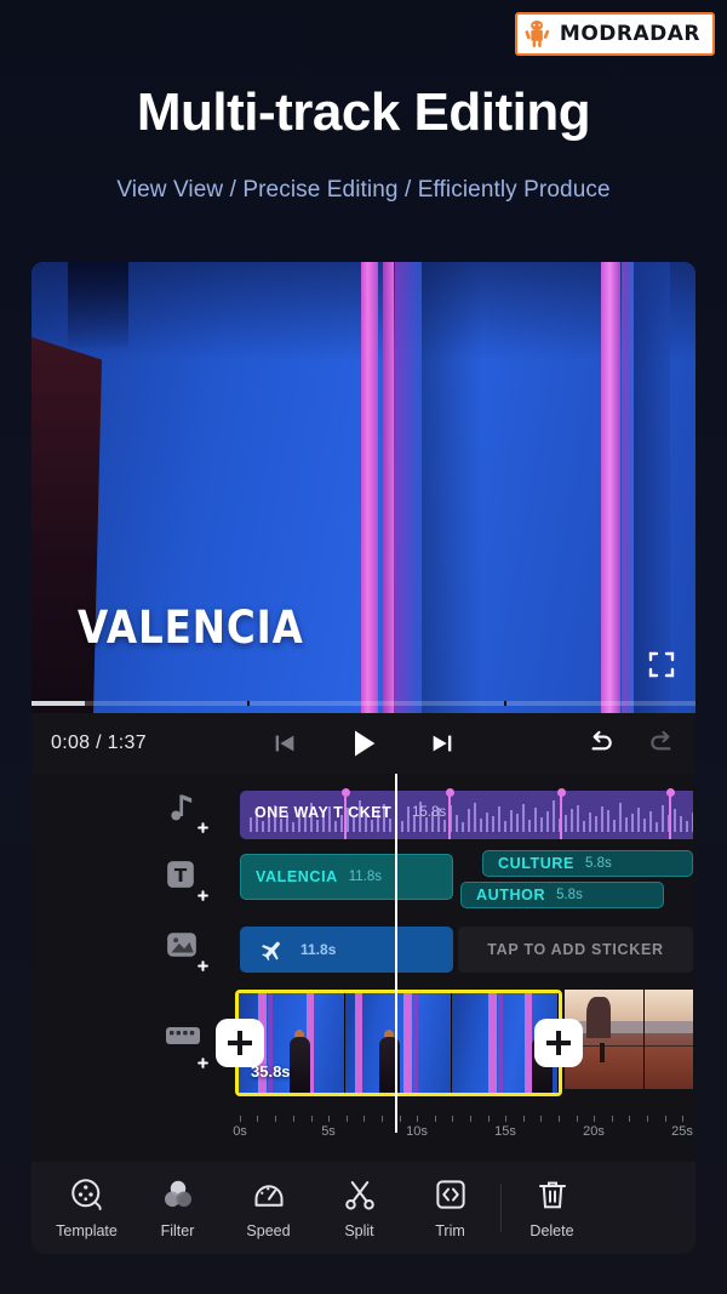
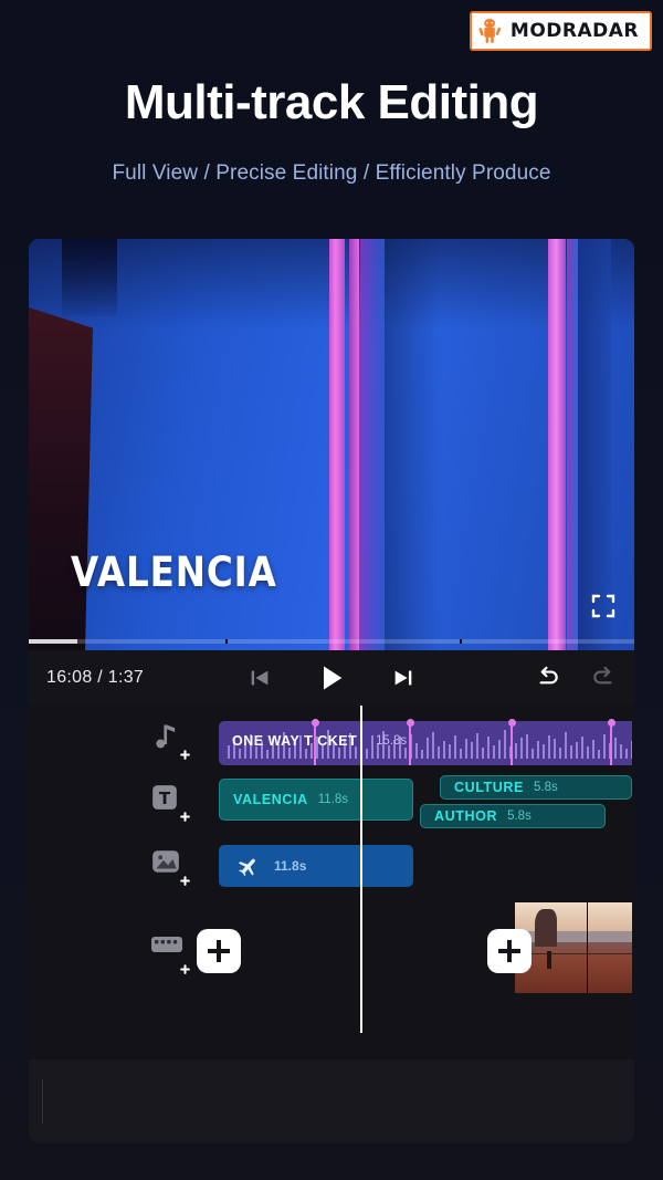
  MODRADAR
  Multi-track Editing
- View View / Precise Editing / Efficiently Produce
+ Full View / Precise Editing / Efficiently Produce
  VALENCIA
- 0:08 / 1:37
+ 16:08 / 1:37
  ONE WAY TCKET
  15.8s
  T
  VALENCIA
  11.8s
  CULTURE
  5.8s
  AUTHOR
  5.8s
  11.8s
- TAP TO ADD STICKER
- 35.8s
- 0s
- 5s
- 10s
- 15s
- 20s
- 25s
- Template
- Filter
- Speed
- Split
- Trim
- Delete
